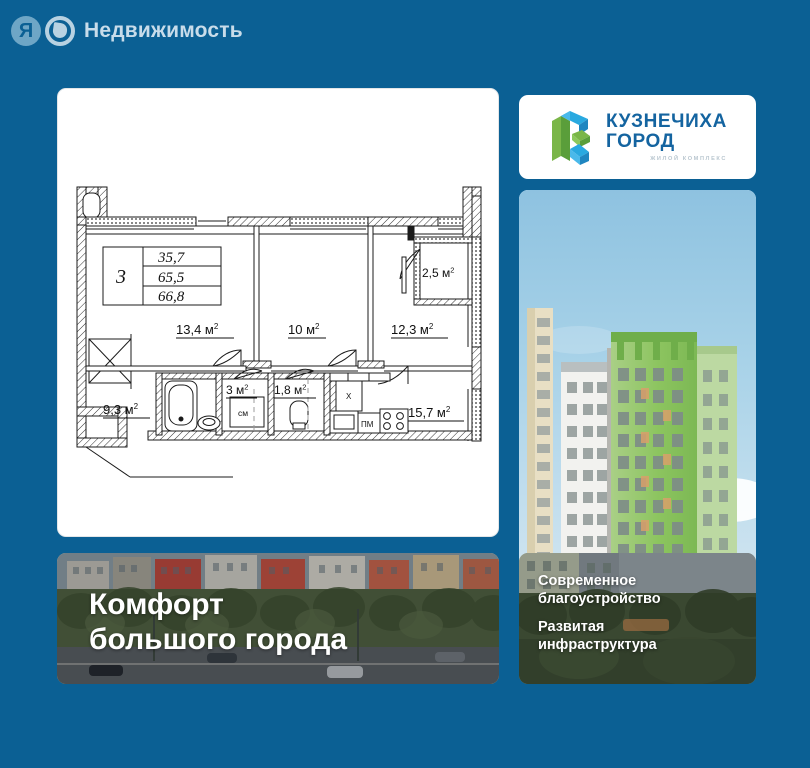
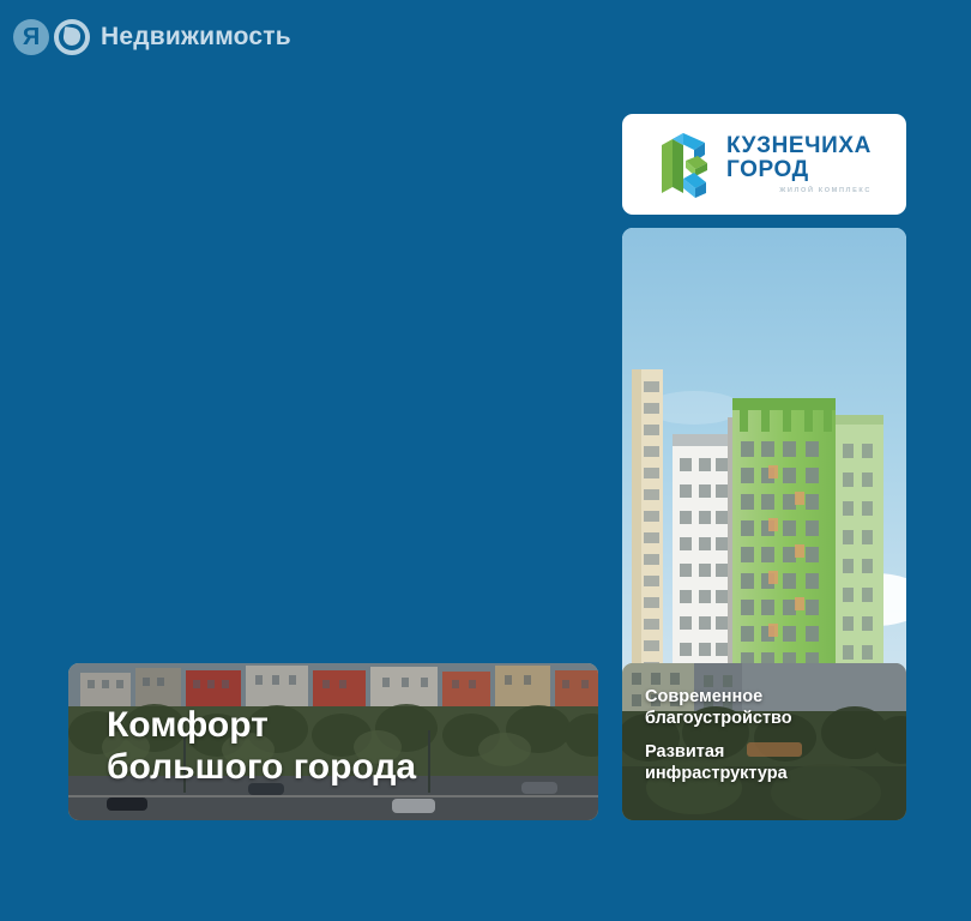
  Я
  Недвижимость
- 3
- 35,7
- 65,5
- 66,8
- 13,4 м2
- 10 м2
- 12,3 м2
- 2,5 м2
- 9,3 м2
- 3 м2
- 1,8 м2
- 15,7 м2
- см
- ПМ
- Х
  КУЗНЕЧИХА
  ГОРОД
  Комфорт
  большого города
  Современное
  благоустройство
  Развитая
  инфраструктура
